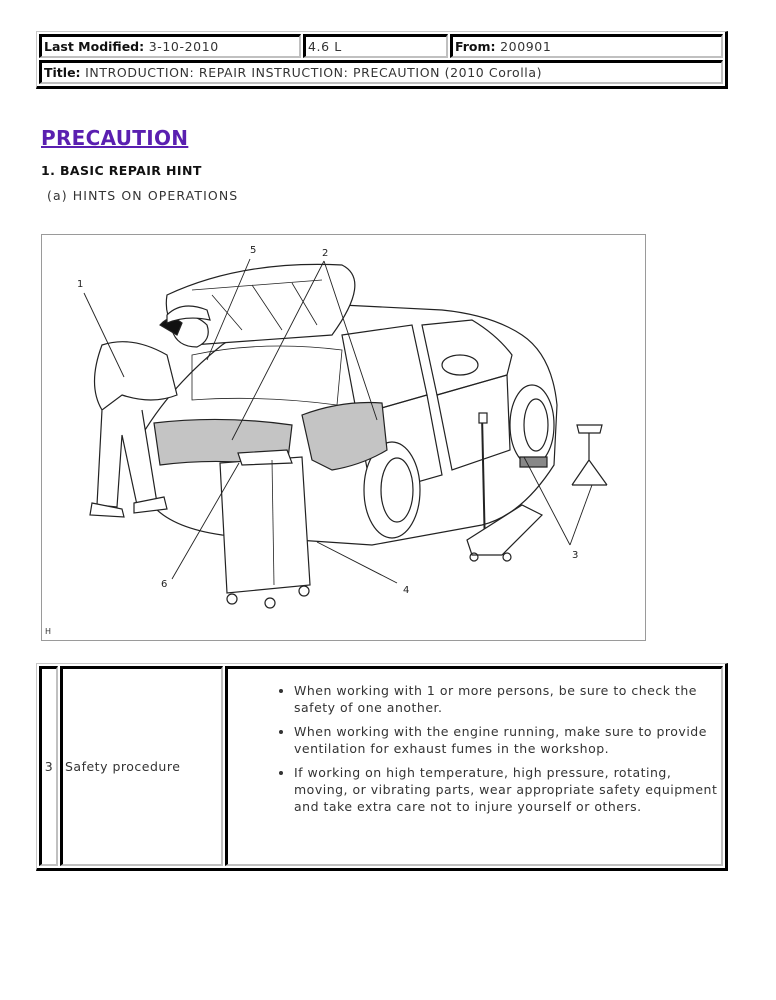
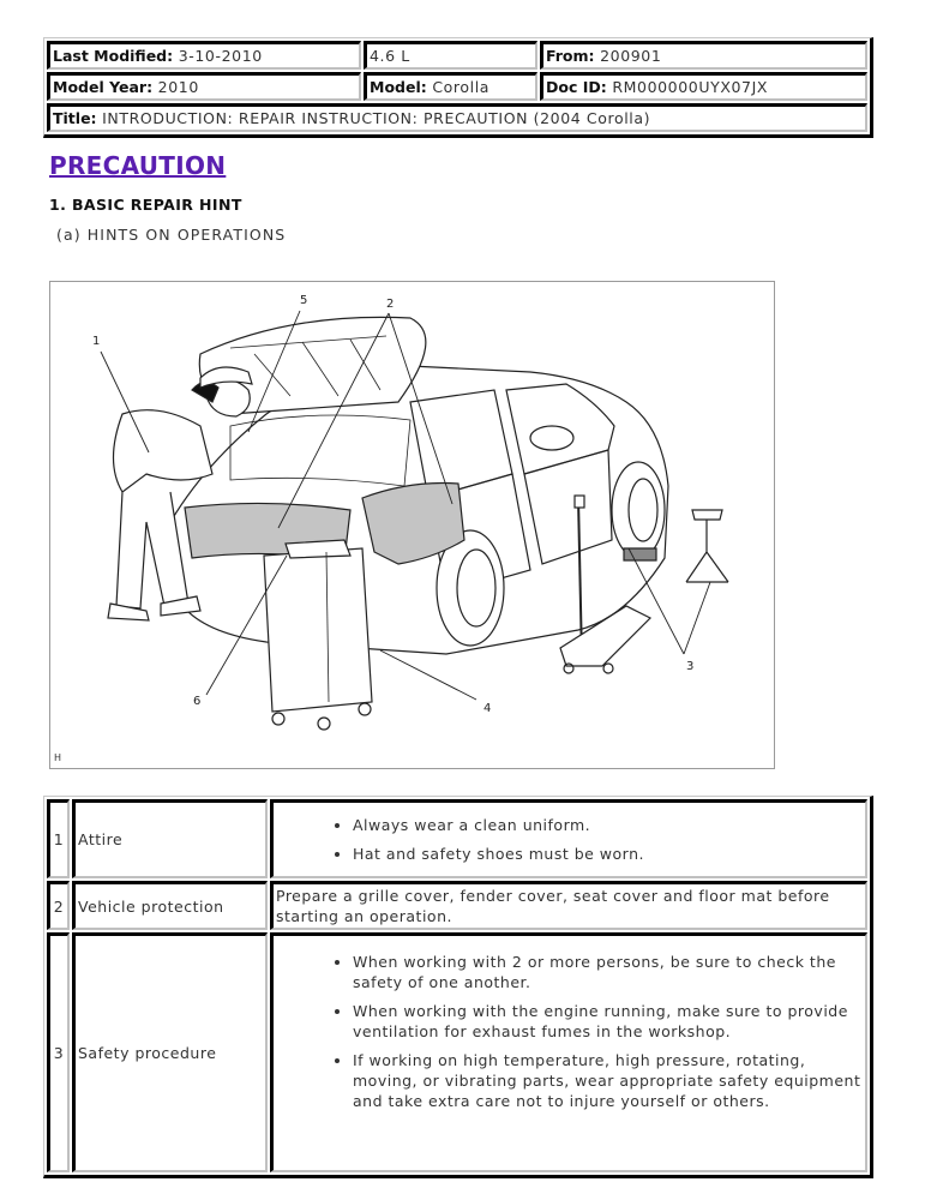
  Last Modified: 3-10-2010	4.6 L	From: 200901
+ Model Year: 2010	Model: Corolla	Doc ID: RM000000UYX07JX
- Title: INTRODUCTION: REPAIR INSTRUCTION: PRECAUTION (2010 Corolla)
+ Title: INTRODUCTION: REPAIR INSTRUCTION: PRECAUTION (2004 Corolla)
  PRECAUTION
  1. BASIC REPAIR HINT
  (a) HINTS ON OPERATIONS
  1
  2
  3
  4
  5
  6
  H
+ 1	Attire	Always wear a clean uniform. Hat and safety shoes must be worn.
+ 2	Vehicle protection	Prepare a grille cover, fender cover, seat cover and floor mat before starting an operation.
- 3	Safety procedure	When working with 1 or more persons, be sure to check the safety of one another. When working with the engine running, make sure to provide ventilation for exhaust fumes in the workshop. If working on high temperature, high pressure, rotating, moving, or vibrating parts, wear appropriate safety equipment and take extra care not to injure yourself or others.
+ 3	Safety procedure	When working with 2 or more persons, be sure to check the safety of one another. When working with the engine running, make sure to provide ventilation for exhaust fumes in the workshop. If working on high temperature, high pressure, rotating, moving, or vibrating parts, wear appropriate safety equipment and take extra care not to injure yourself or others.
